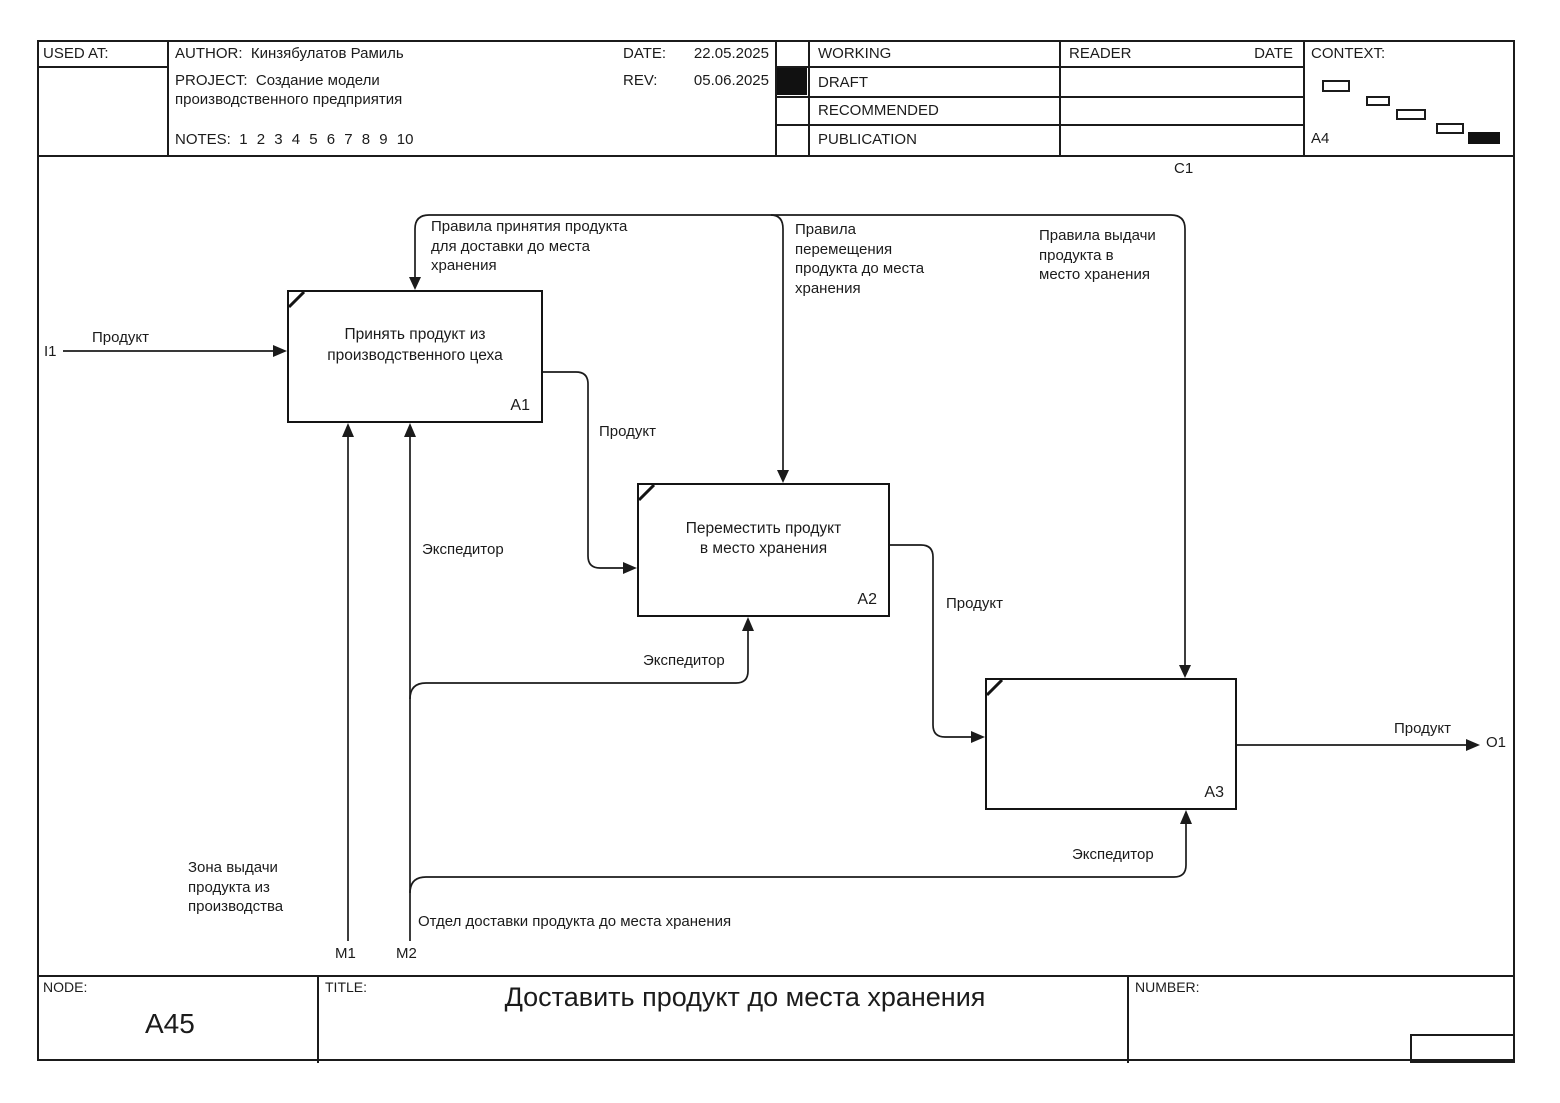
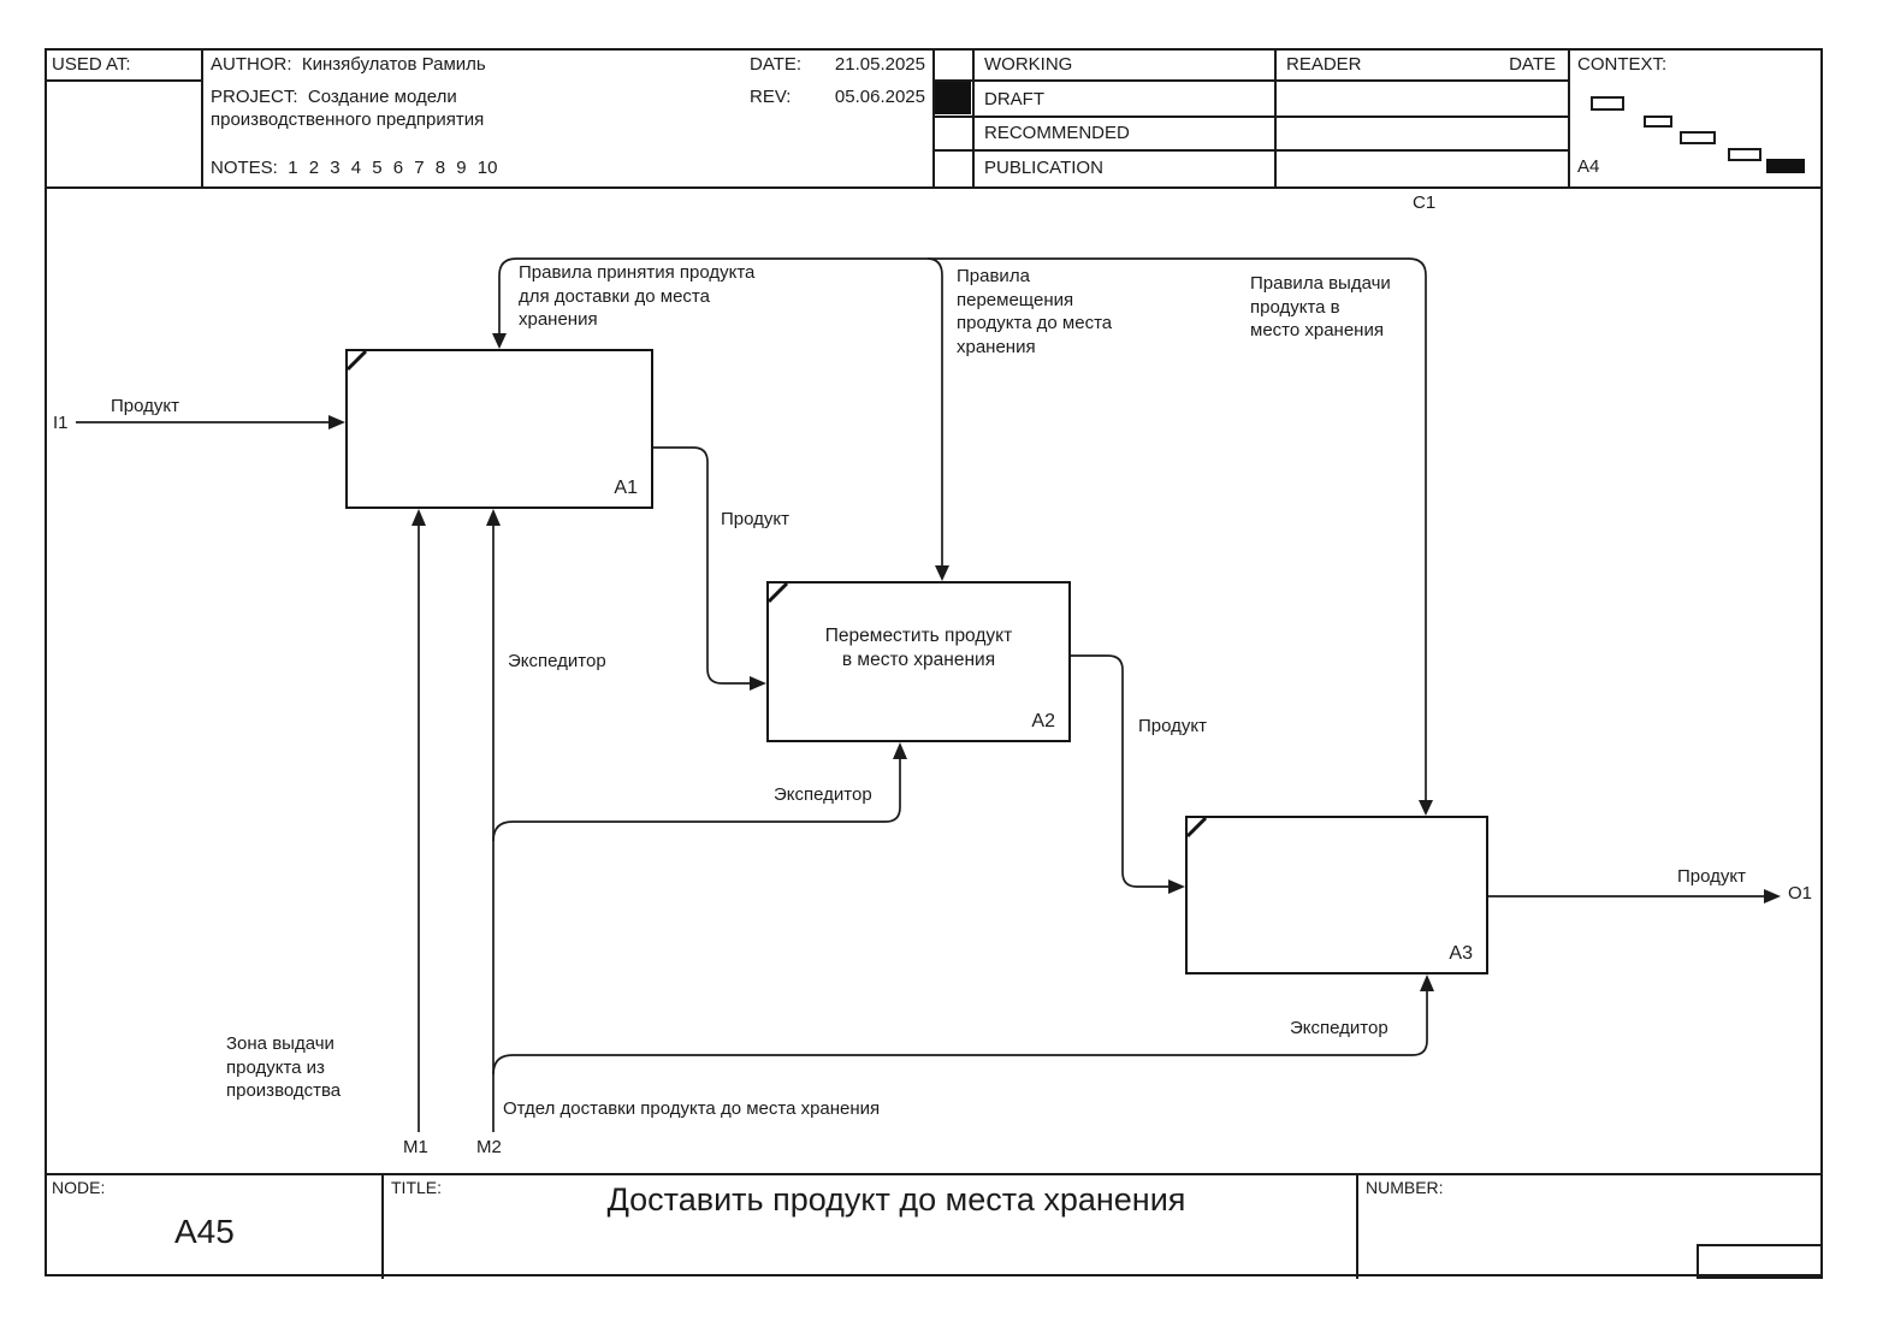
  USED AT:
  AUTHOR: Кинзябулатов Рамиль
  PROJECT: Создание модели
  производственного предприятия
  NOTES: 1 2 3 4 5 6 7 8 9 10
  DATE:
- 22.05.2025
+ 21.05.2025
  REV:
  05.06.2025
  WORKING
  DRAFT
  RECOMMENDED
  PUBLICATION
  READER
  DATE
  CONTEXT:
  A4
- Принять продукт из
- производственного цеха
  A1
  Переместить продукт
  в место хранения
  A2
  A3
  I1
  Продукт
  C1
  Правила принятия продукта
  для доставки до места
  хранения
  Правила
  перемещения
  продукта до места
  хранения
  Правила выдачи
  продукта в
  место хранения
  Продукт
  Продукт
  Продукт
  O1
  Экспедитор
  Экспедитор
  Экспедитор
  Зона выдачи
  продукта из
  производства
  Отдел доставки продукта до места хранения
  M1
  M2
  NODE:
  A45
  TITLE:
  Доставить продукт до места хранения
  NUMBER:
